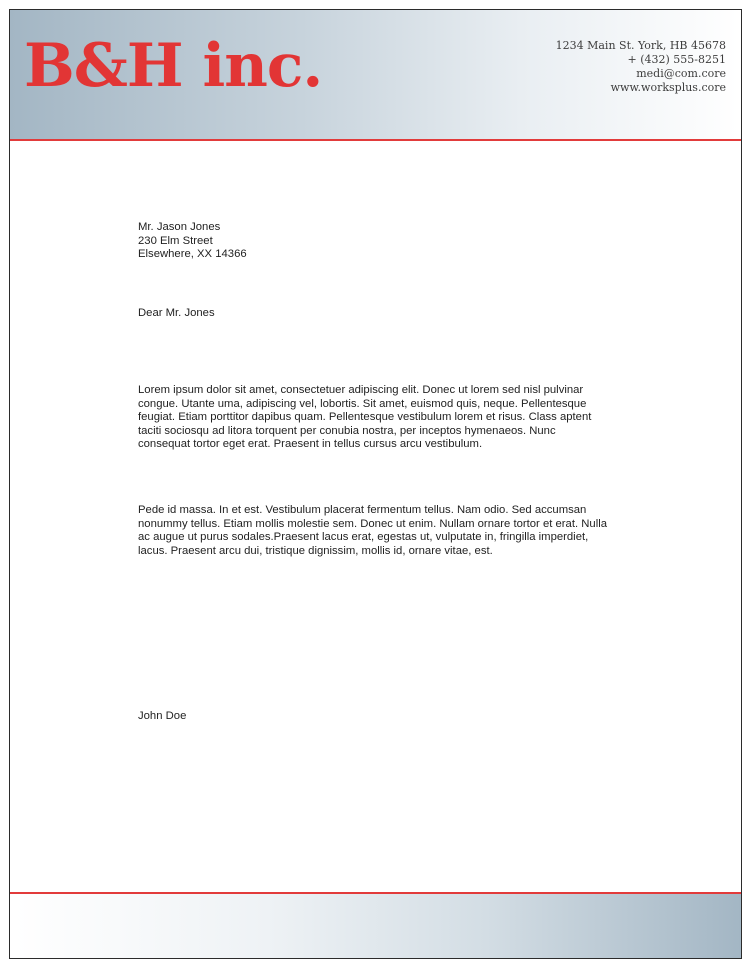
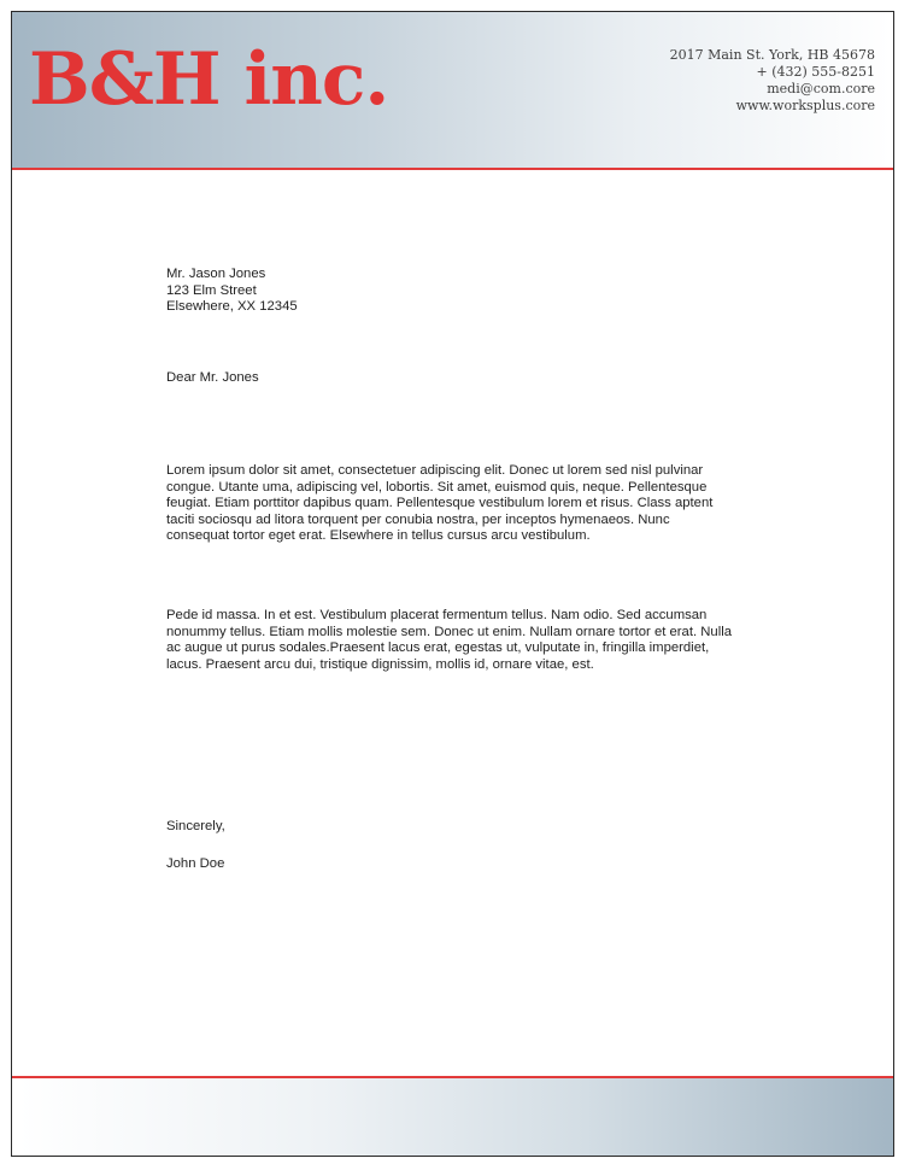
  B&H inc.
- 1234 Main St. York, HB 45678
+ 2017 Main St. York, HB 45678
  + (432) 555-8251
  medi@com.core
  www.worksplus.core
  Mr. Jason Jones
- 230 Elm Street
+ 123 Elm Street
- Elsewhere, XX 14366
+ Elsewhere, XX 12345
  Dear Mr. Jones
- Lorem ipsum dolor sit amet, consectetuer adipiscing elit. Donec ut lorem sed nisl pulvinar congue. Utante uma, adipiscing vel, lobortis. Sit amet, euismod quis, neque. Pellentesque feugiat. Etiam porttitor dapibus quam. Pellentesque vestibulum lorem et risus. Class aptent taciti sociosqu ad litora torquent per conubia nostra, per inceptos hymenaeos. Nunc consequat tortor eget erat. Praesent in tellus cursus arcu vestibulum.
+ Lorem ipsum dolor sit amet, consectetuer adipiscing elit. Donec ut lorem sed nisl pulvinar congue. Utante uma, adipiscing vel, lobortis. Sit amet, euismod quis, neque. Pellentesque feugiat. Etiam porttitor dapibus quam. Pellentesque vestibulum lorem et risus. Class aptent taciti sociosqu ad litora torquent per conubia nostra, per inceptos hymenaeos. Nunc consequat tortor eget erat. Elsewhere in tellus cursus arcu vestibulum.
  Pede id massa. In et est. Vestibulum placerat fermentum tellus. Nam odio. Sed accumsan nonummy tellus. Etiam mollis molestie sem. Donec ut enim. Nullam ornare tortor et erat. Nulla ac augue ut purus sodales.Praesent lacus erat, egestas ut, vulputate in, fringilla imperdiet, lacus. Praesent arcu dui, tristique dignissim, mollis id, ornare vitae, est.
+ Sincerely,
  John Doe
